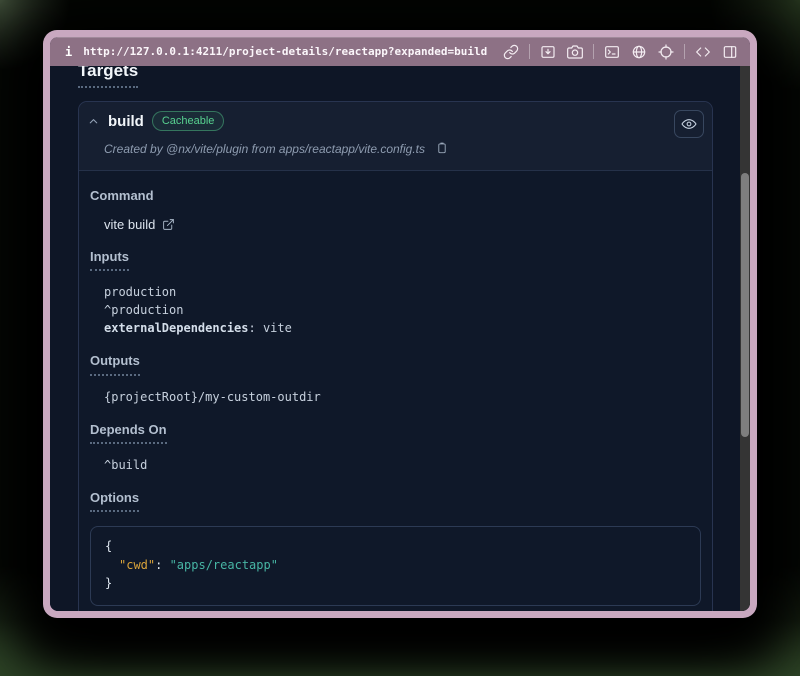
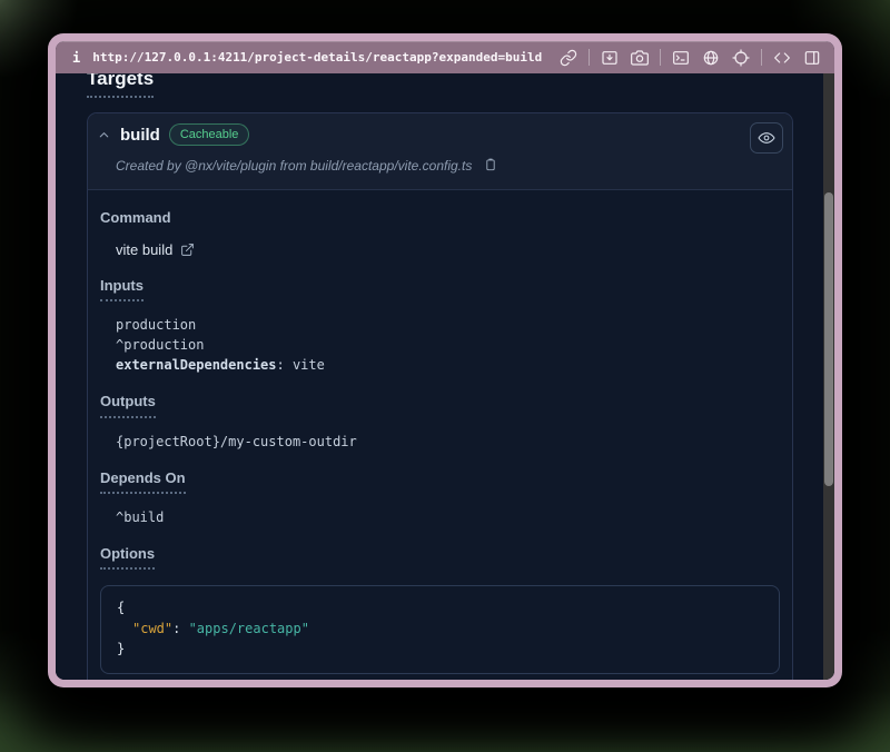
  i
  http://127.0.0.1:4211/project-details/reactapp?expanded=build
  Targets
  build
  Cacheable
- Created by @nx/vite/plugin from apps/reactapp/vite.config.ts
+ Created by @nx/vite/plugin from build/reactapp/vite.config.ts
  Command
  vite build
  Inputs
  production
  ^production
  externalDependencies: vite
  Outputs
  {projectRoot}/my-custom-outdir
  Depends On
  ^build
  Options
  {
  "cwd": "apps/reactapp"
  }
